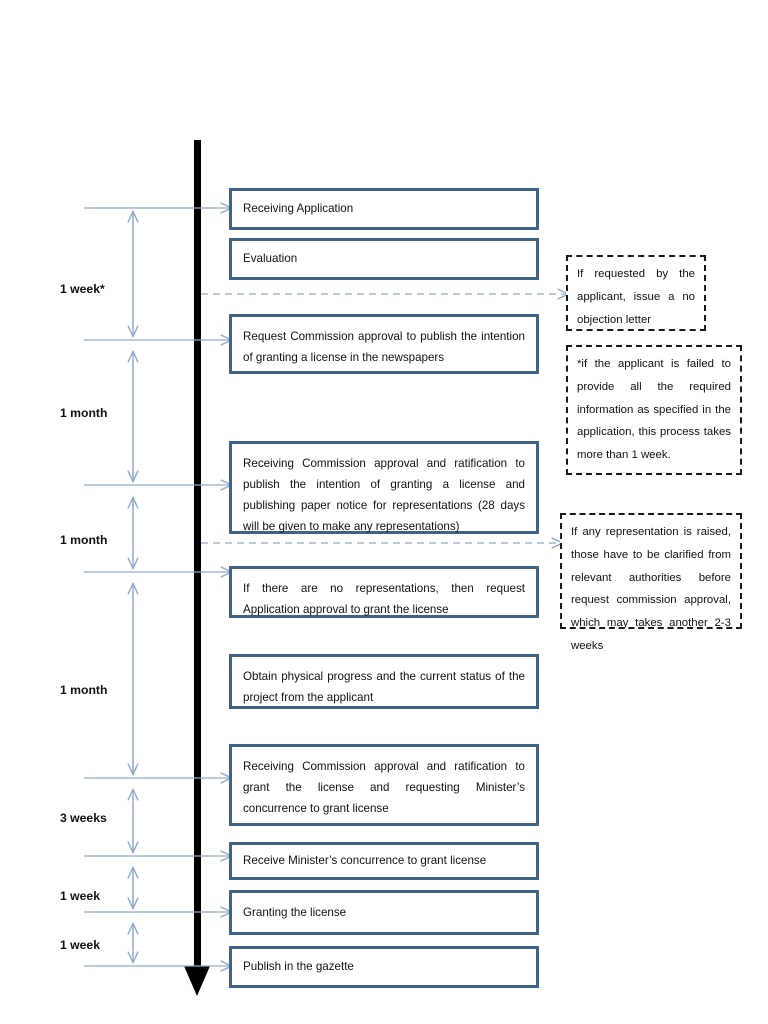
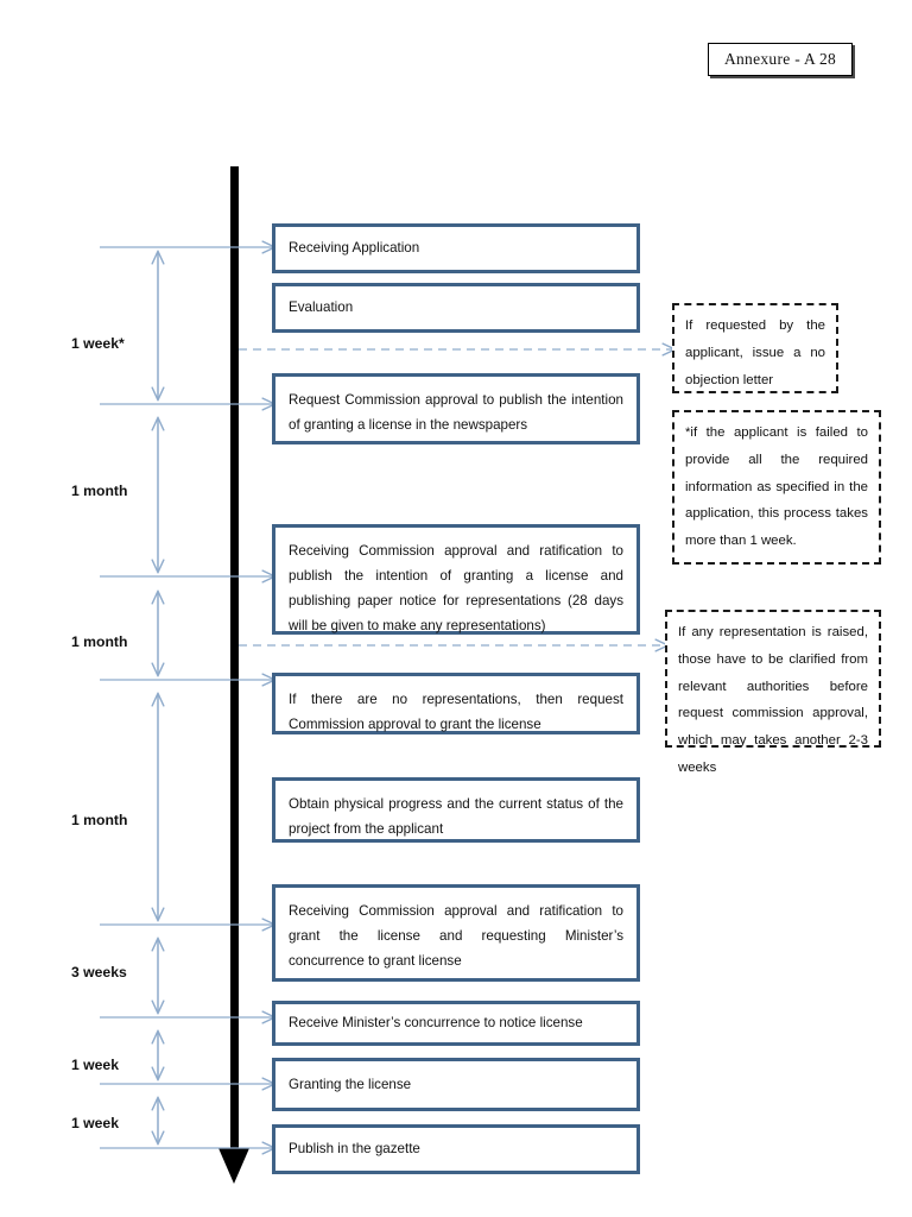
+ Annexure - A 28
  Receiving Application
  Evaluation
  Request Commission approval to publish the intention of granting a license in the newspapers
  Receiving Commission approval and ratification to publish the intention of granting a license and publishing paper notice for representations (28 days will be given to make any representations)
- If there are no representations, then request Application approval to grant the license
+ If there are no representations, then request Commission approval to grant the license
  Obtain physical progress and the current status of the project from the applicant
  Receiving Commission approval and ratification to grant the license and requesting Minister’s concurrence to grant license
- Receive Minister’s concurrence to grant license
+ Receive Minister’s concurrence to notice license
  Granting the license
  Publish in the gazette
  1 week*
  1 month
  1 month
  1 month
  3 weeks
  1 week
  1 week
  If requested by the applicant, issue a no objection letter
  *if the applicant is failed to provide all the required information as specified in the application, this process takes more than 1 week.
  If any representation is raised, those have to be clarified from relevant authorities before request commission approval, which may takes another 2-3 weeks
